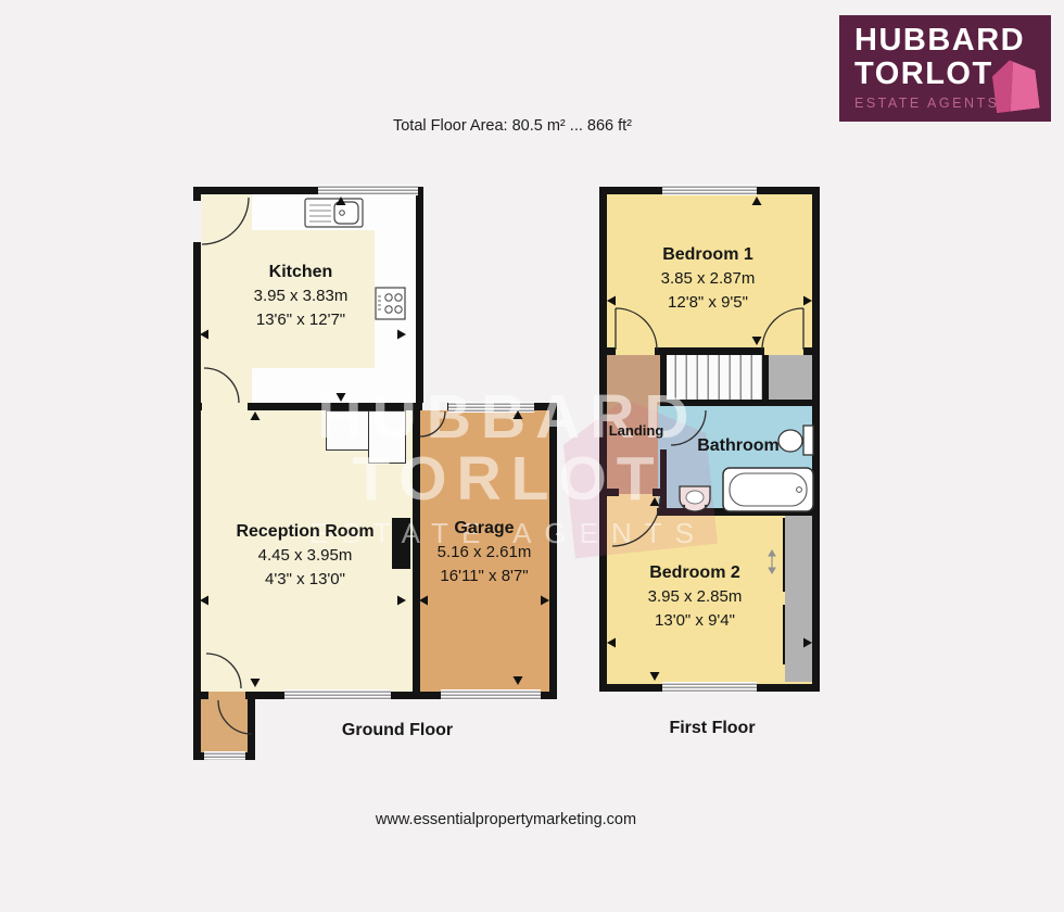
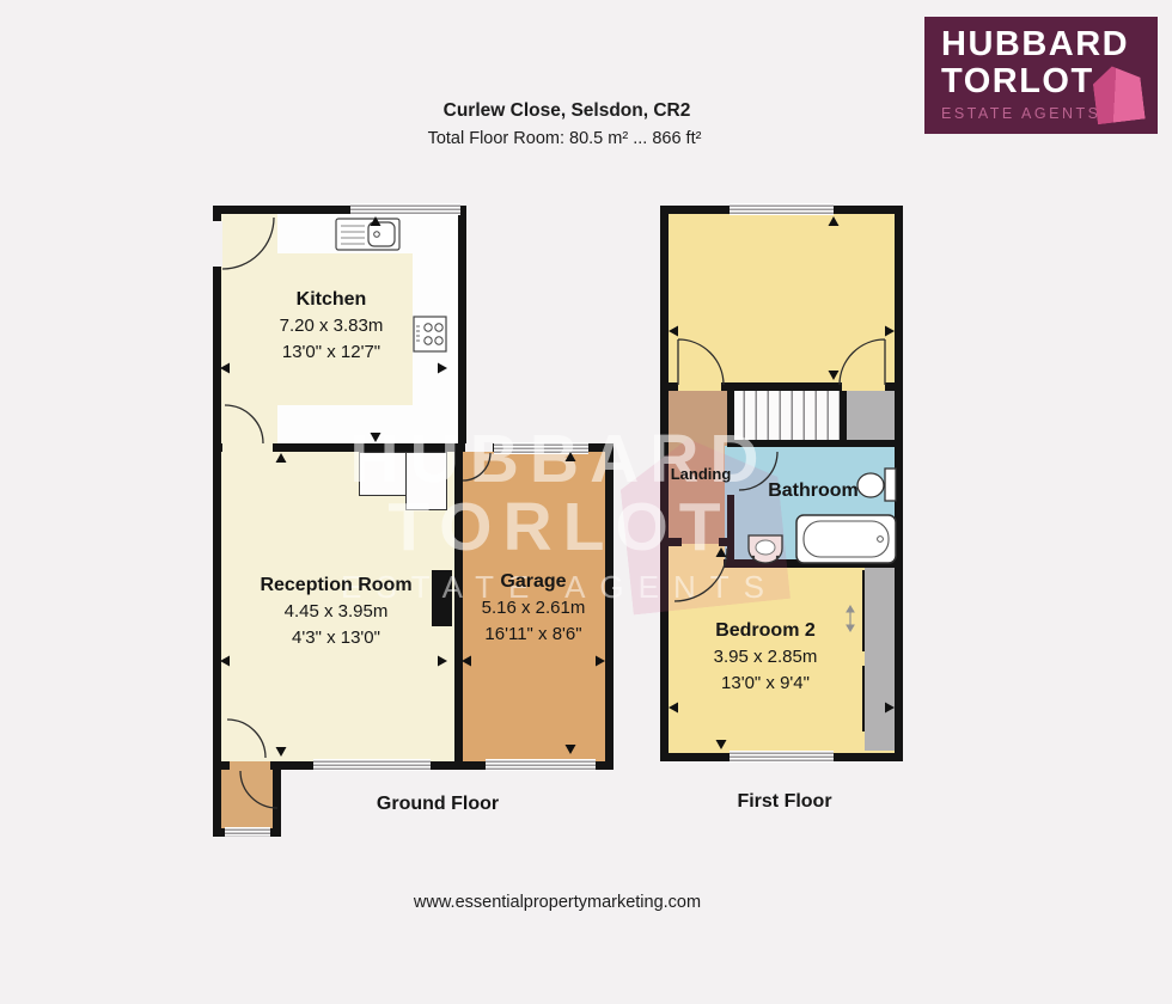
  HUBBARD
  TORLOT
  ESTATE AGENTS
+ Curlew Close, Selsdon, CR2
- Total Floor Area: 80.5 m² ... 866 ft²
+ Total Floor Room: 80.5 m² ... 866 ft²
  HUBBARD
  TORLOT
  ESTATE AGENTS
  Kitchen
- 3.95 x 3.83m
+ 7.20 x 3.83m
- 13'6" x 12'7"
+ 13'0" x 12'7"
  Reception Room
  4.45 x 3.95m
  4'3" x 13'0"
  Garage
  5.16 x 2.61m
- 16'11" x 8'7"
+ 16'11" x 8'6"
- Bedroom 1
- 3.85 x 2.87m
- 12'8" x 9'5"
  Bedroom 2
  3.95 x 2.85m
  13'0" x 9'4"
  Landing
  Bathroom
  Ground Floor
  First Floor
  www.essentialpropertymarketing.com
